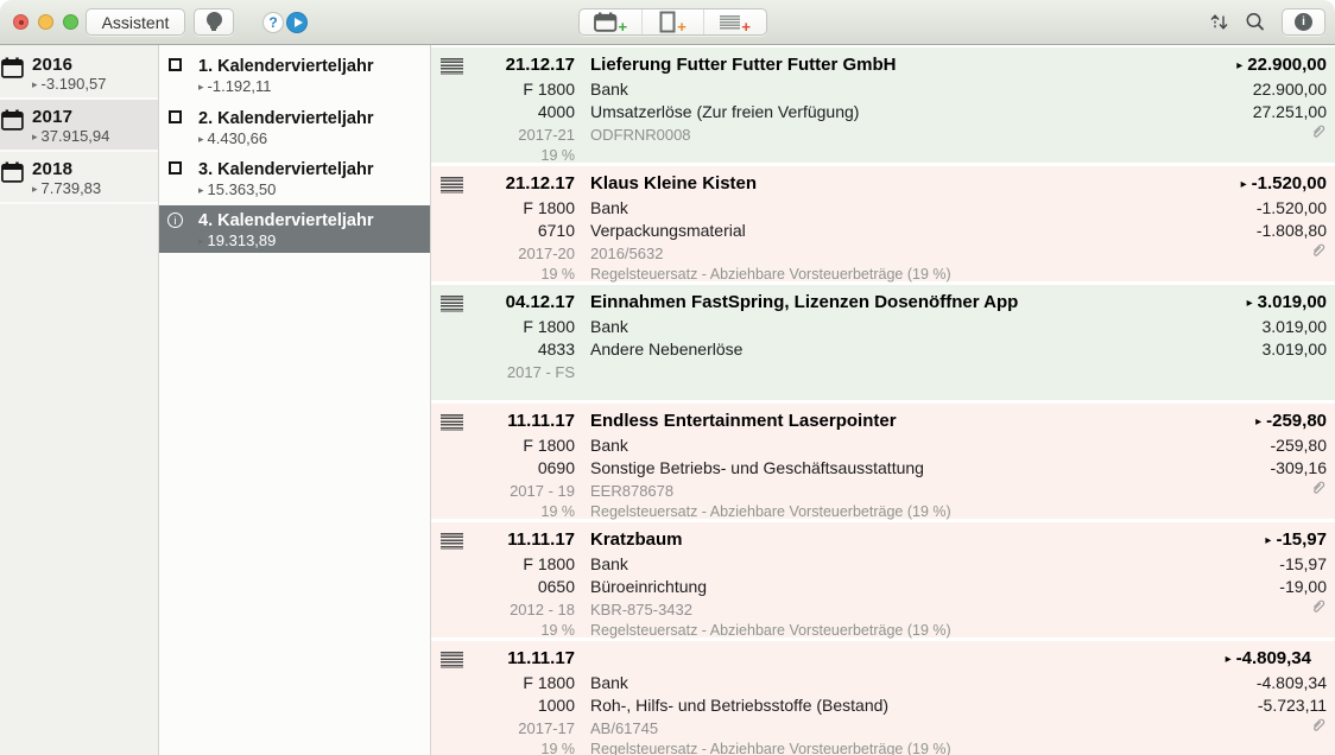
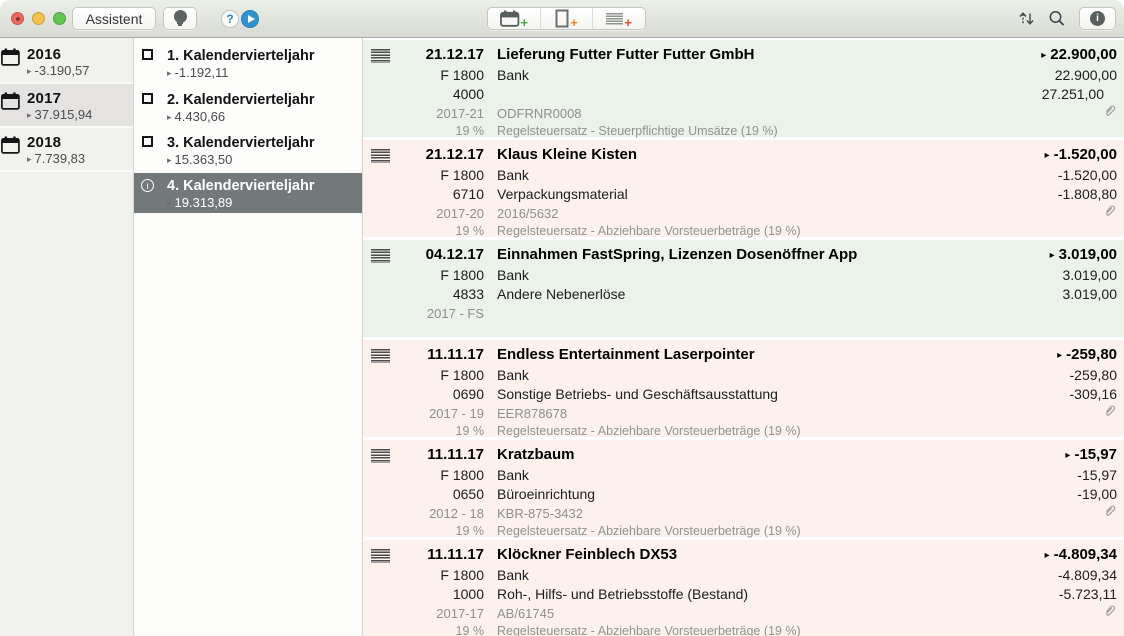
  Assistent
  ?
  +
  +
  +
  i
  2016
  ▸ -3.190,57
  2017
  ▸ 37.915,94
  2018
  ▸ 7.739,83
  1. Kalendervierteljahr
  ▸ -1.192,11
  2. Kalendervierteljahr
  ▸ 4.430,66
  3. Kalendervierteljahr
  ▸ 15.363,50
  i
  4. Kalendervierteljahr
  19.313,89
  21.12.17
  Lieferung Futter Futter Futter GmbH
  ▸ 22.900,00
  F 1800
  Bank
  22.900,00
  4000
- Umsatzerlöse (Zur freien Verfügung)
  27.251,00
  2017-21
  ODFRNR0008
  19 %
+ Regelsteuersatz - Steuerpflichtige Umsätze (19 %)
  21.12.17
  Klaus Kleine Kisten
  ▸ -1.520,00
  F 1800
  Bank
  -1.520,00
  6710
  Verpackungsmaterial
  -1.808,80
  2017-20
  2016/5632
  19 %
  Regelsteuersatz - Abziehbare Vorsteuerbeträge (19 %)
  04.12.17
  Einnahmen FastSpring, Lizenzen Dosenöffner App
  ▸ 3.019,00
  F 1800
  Bank
  3.019,00
  4833
  Andere Nebenerlöse
  3.019,00
  2017 - FS
  11.11.17
  Endless Entertainment Laserpointer
  ▸ -259,80
  F 1800
  Bank
  -259,80
  0690
  Sonstige Betriebs- und Geschäftsausstattung
  -309,16
  2017 - 19
  EER878678
  19 %
  Regelsteuersatz - Abziehbare Vorsteuerbeträge (19 %)
  11.11.17
  Kratzbaum
  ▸ -15,97
  F 1800
  Bank
  -15,97
  0650
  Büroeinrichtung
  -19,00
  2012 - 18
  KBR-875-3432
  19 %
  Regelsteuersatz - Abziehbare Vorsteuerbeträge (19 %)
  11.11.17
+ Klöckner Feinblech DX53
  ▸ -4.809,34
  F 1800
  Bank
  -4.809,34
  1000
  Roh-, Hilfs- und Betriebsstoffe (Bestand)
  -5.723,11
  2017-17
  AB/61745
  19 %
  Regelsteuersatz - Abziehbare Vorsteuerbeträge (19 %)
